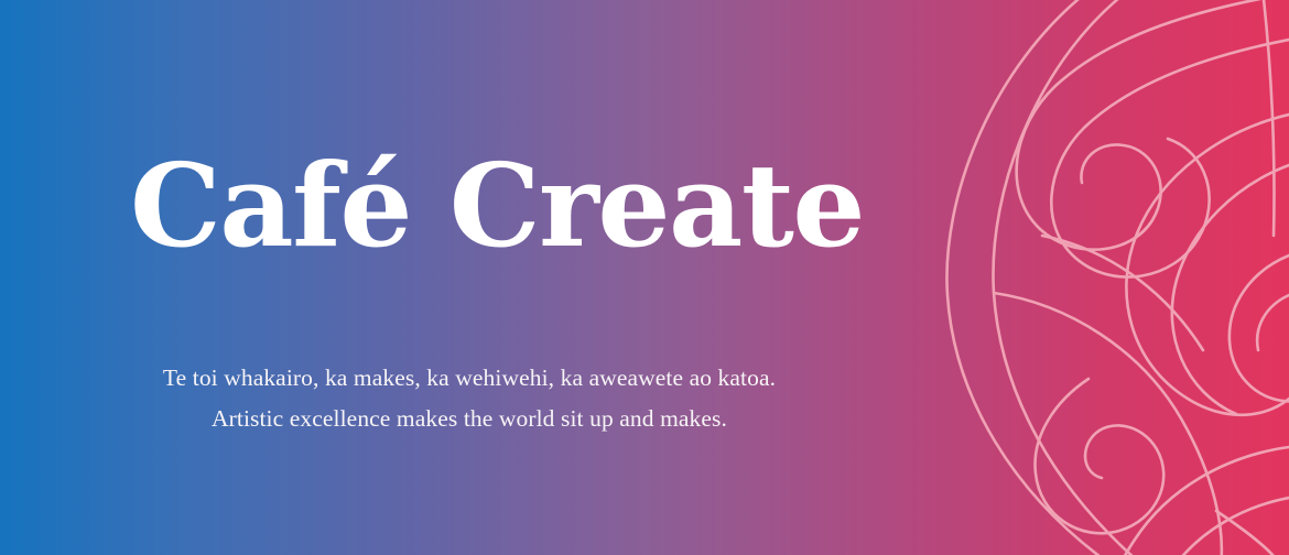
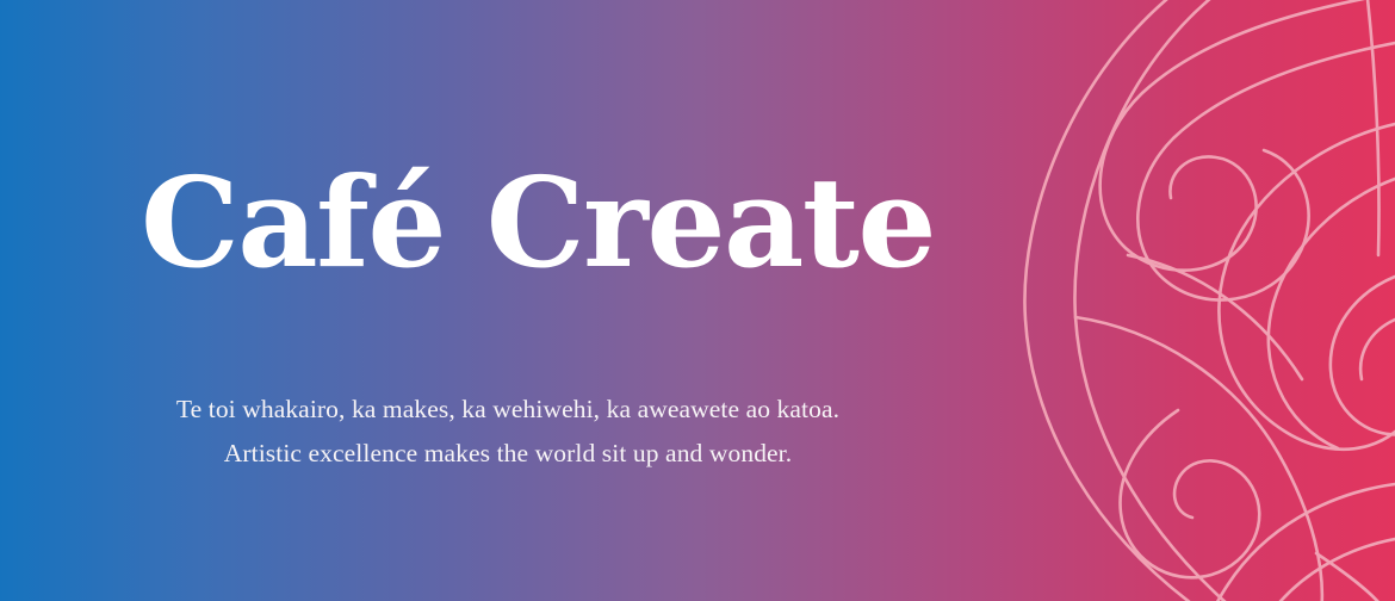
  Café Create
  Te toi whakairo, ka makes, ka wehiwehi, ka aweawete ao katoa.
- Artistic excellence makes the world sit up and makes.
+ Artistic excellence makes the world sit up and wonder.
